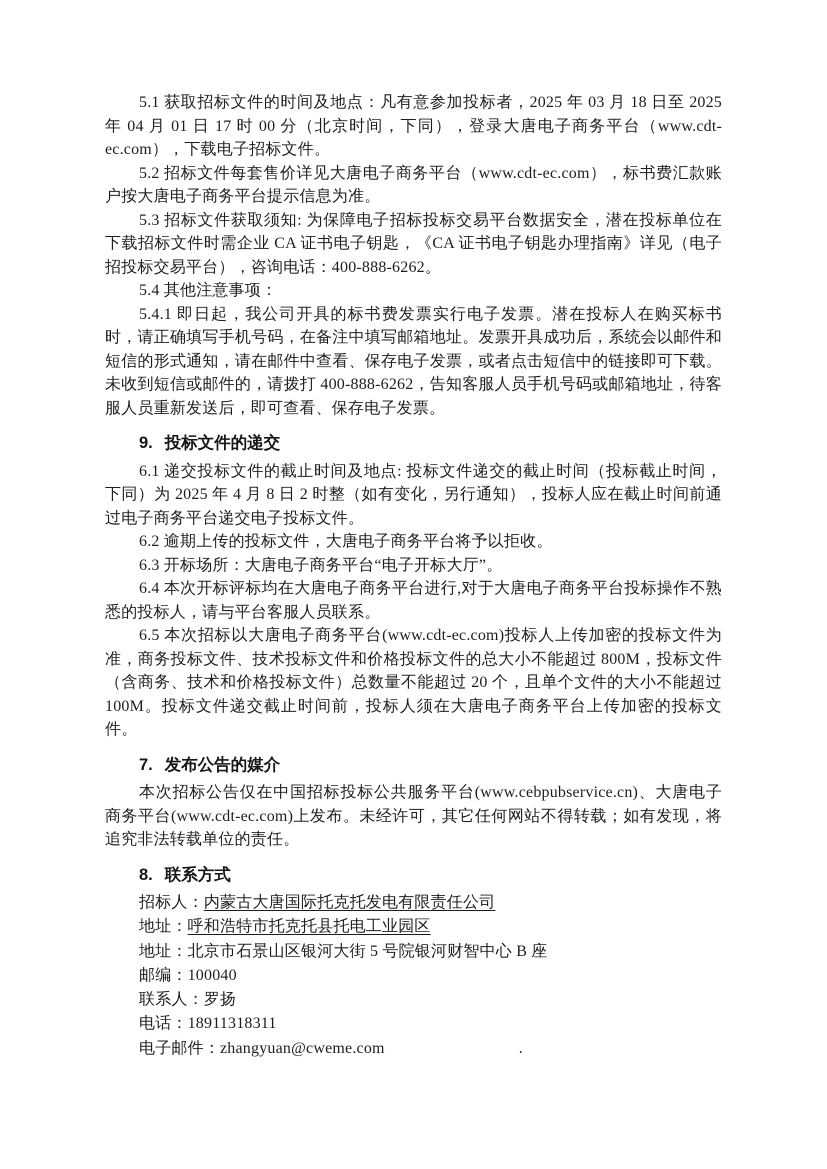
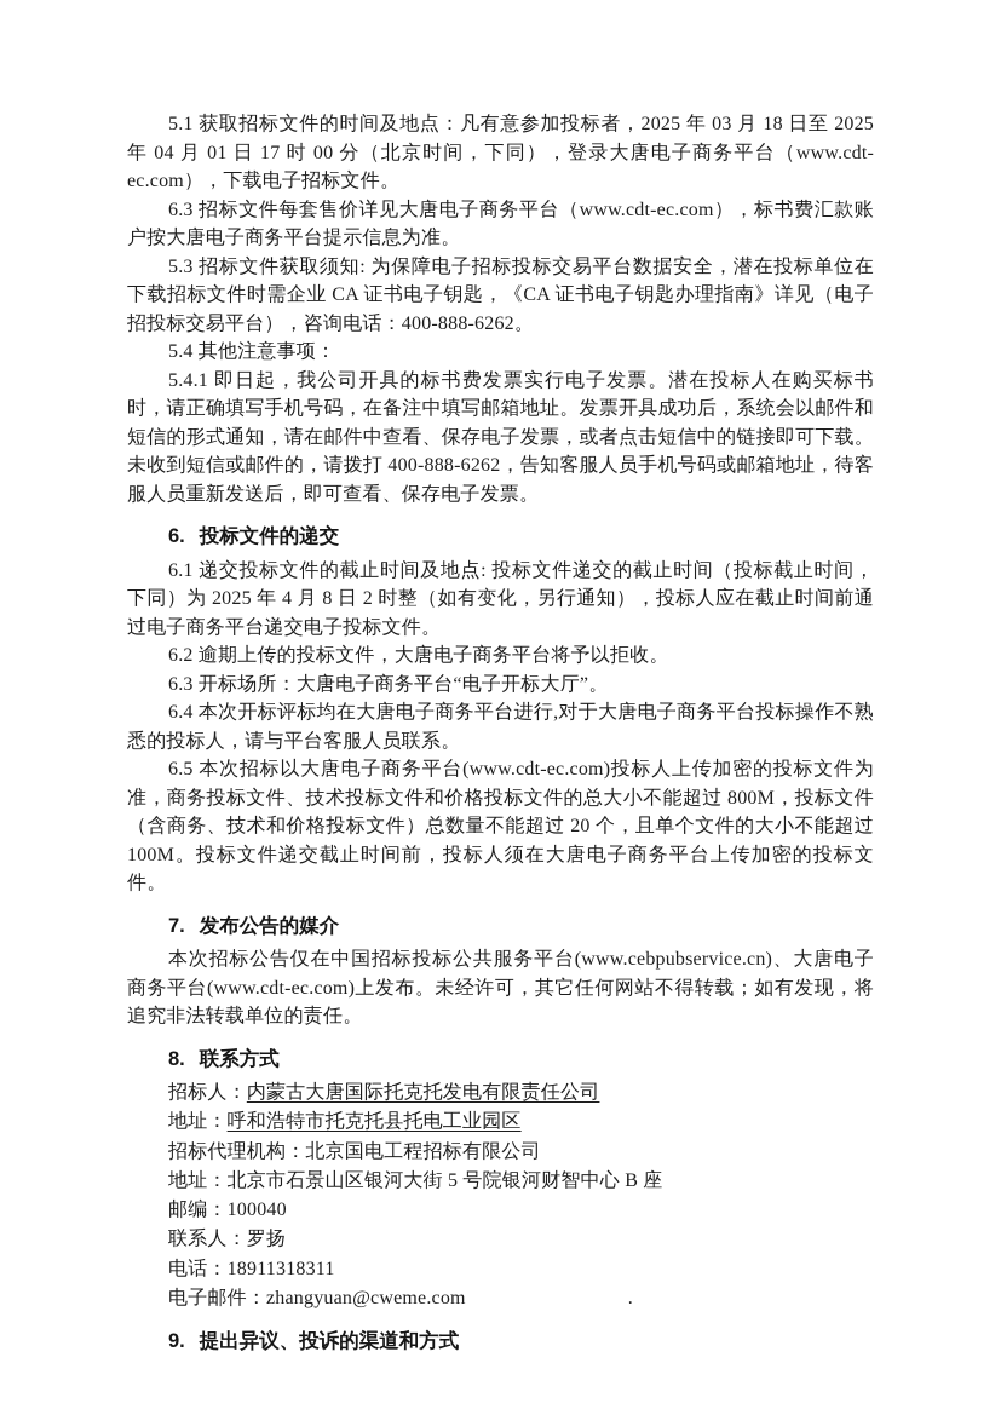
  5.1 获取招标文件的时间及地点：凡有意参加投标者，2025 年 03 月 18 日至 2025 年 04 月 01 日 17 时 00 分（北京时间，下同），登录大唐电子商务平台（www.cdt-ec.com），下载电子招标文件。
- 5.2 招标文件每套售价详见大唐电子商务平台（www.cdt-ec.com），标书费汇款账户按大唐电子商务平台提示信息为准。
+ 6.3 招标文件每套售价详见大唐电子商务平台（www.cdt-ec.com），标书费汇款账户按大唐电子商务平台提示信息为准。
  5.3 招标文件获取须知: 为保障电子招标投标交易平台数据安全，潜在投标单位在下载招标文件时需企业 CA 证书电子钥匙，《CA 证书电子钥匙办理指南》详见（电子招投标交易平台），咨询电话：400-888-6262。
  5.4 其他注意事项：
  5.4.1 即日起，我公司开具的标书费发票实行电子发票。潜在投标人在购买标书时，请正确填写手机号码，在备注中填写邮箱地址。发票开具成功后，系统会以邮件和短信的形式通知，请在邮件中查看、保存电子发票，或者点击短信中的链接即可下载。未收到短信或邮件的，请拨打 400-888-6262，告知客服人员手机号码或邮箱地址，待客服人员重新发送后，即可查看、保存电子发票。
- 9. 投标文件的递交
+ 6. 投标文件的递交
  6.1 递交投标文件的截止时间及地点: 投标文件递交的截止时间（投标截止时间，下同）为 2025 年 4 月 8 日 2 时整（如有变化，另行通知），投标人应在截止时间前通过电子商务平台递交电子投标文件。
  6.2 逾期上传的投标文件，大唐电子商务平台将予以拒收。
  6.3 开标场所：大唐电子商务平台“电子开标大厅”。
  6.4 本次开标评标均在大唐电子商务平台进行,对于大唐电子商务平台投标操作不熟悉的投标人，请与平台客服人员联系。
  6.5 本次招标以大唐电子商务平台(www.cdt-ec.com)投标人上传加密的投标文件为准，商务投标文件、技术投标文件和价格投标文件的总大小不能超过 800M，投标文件（含商务、技术和价格投标文件）总数量不能超过 20 个，且单个文件的大小不能超过 100M。投标文件递交截止时间前，投标人须在大唐电子商务平台上传加密的投标文件。
  7. 发布公告的媒介
  本次招标公告仅在中国招标投标公共服务平台(www.cebpubservice.cn)、大唐电子商务平台(www.cdt-ec.com)上发布。未经许可，其它任何网站不得转载；如有发现，将追究非法转载单位的责任。
  8. 联系方式
  招标人：内蒙古大唐国际托克托发电有限责任公司
  地址：呼和浩特市托克托县托电工业园区
+ 招标代理机构：北京国电工程招标有限公司
  地址：北京市石景山区银河大街 5 号院银河财智中心 B 座
  邮编：100040
  联系人：罗扬
  电话：18911318311
  电子邮件：zhangyuan@cweme.com .
+ 9. 提出异议、投诉的渠道和方式
